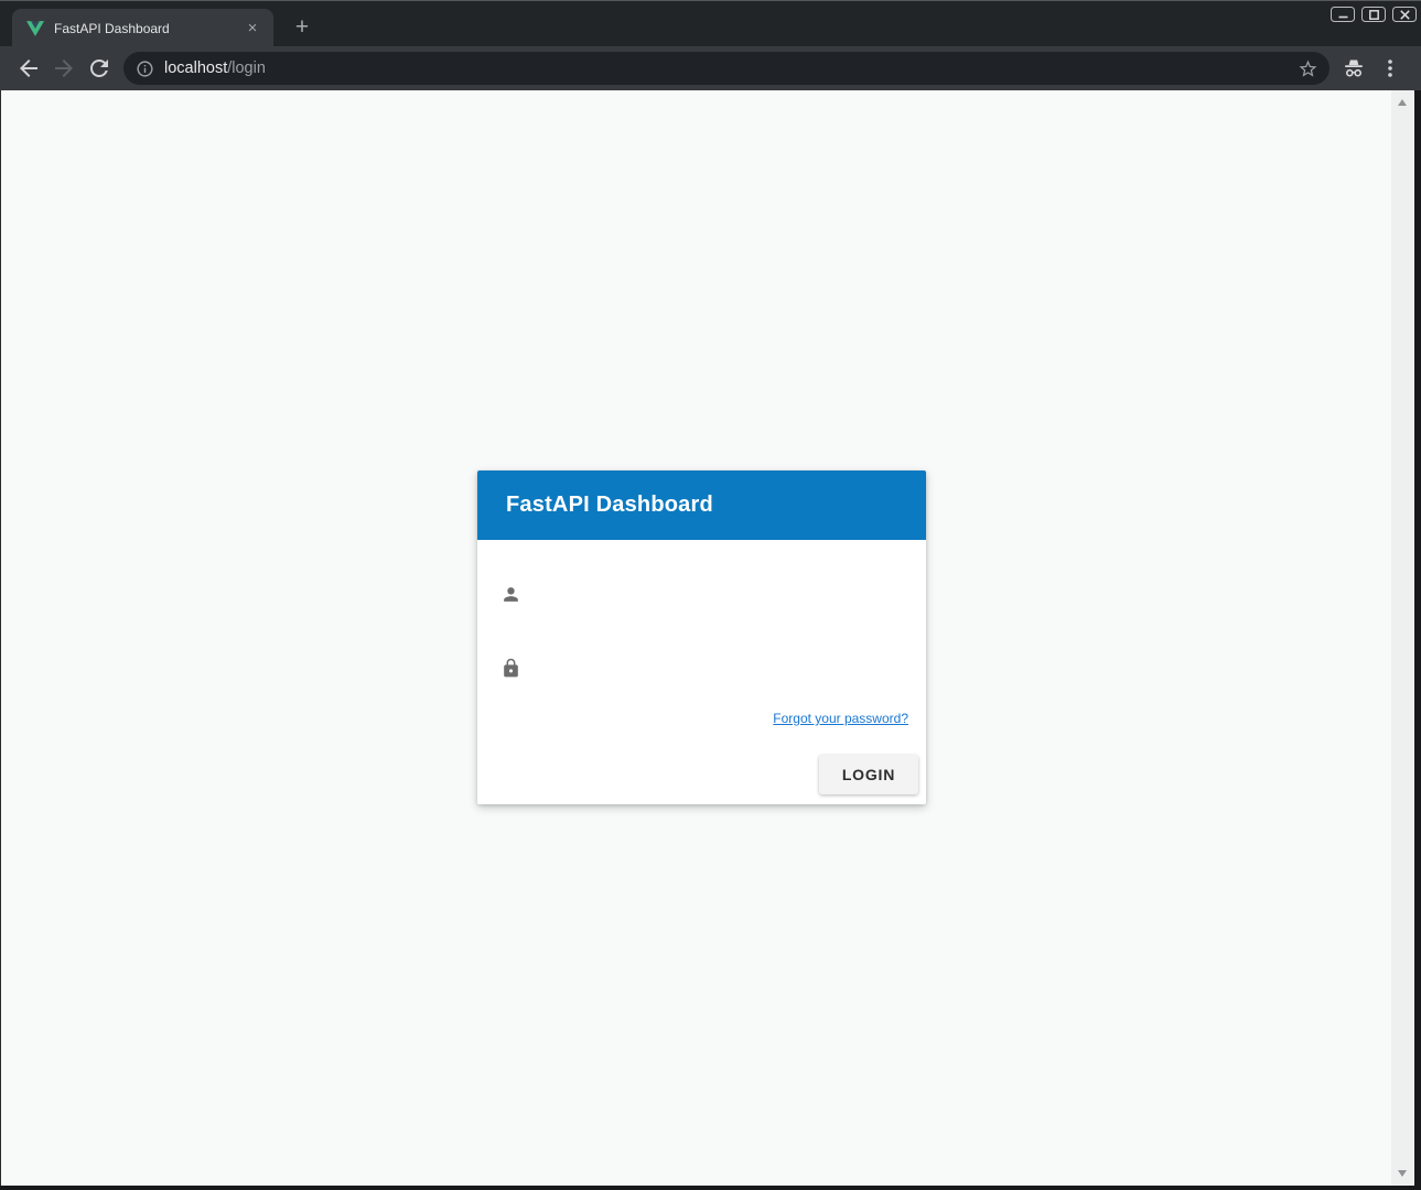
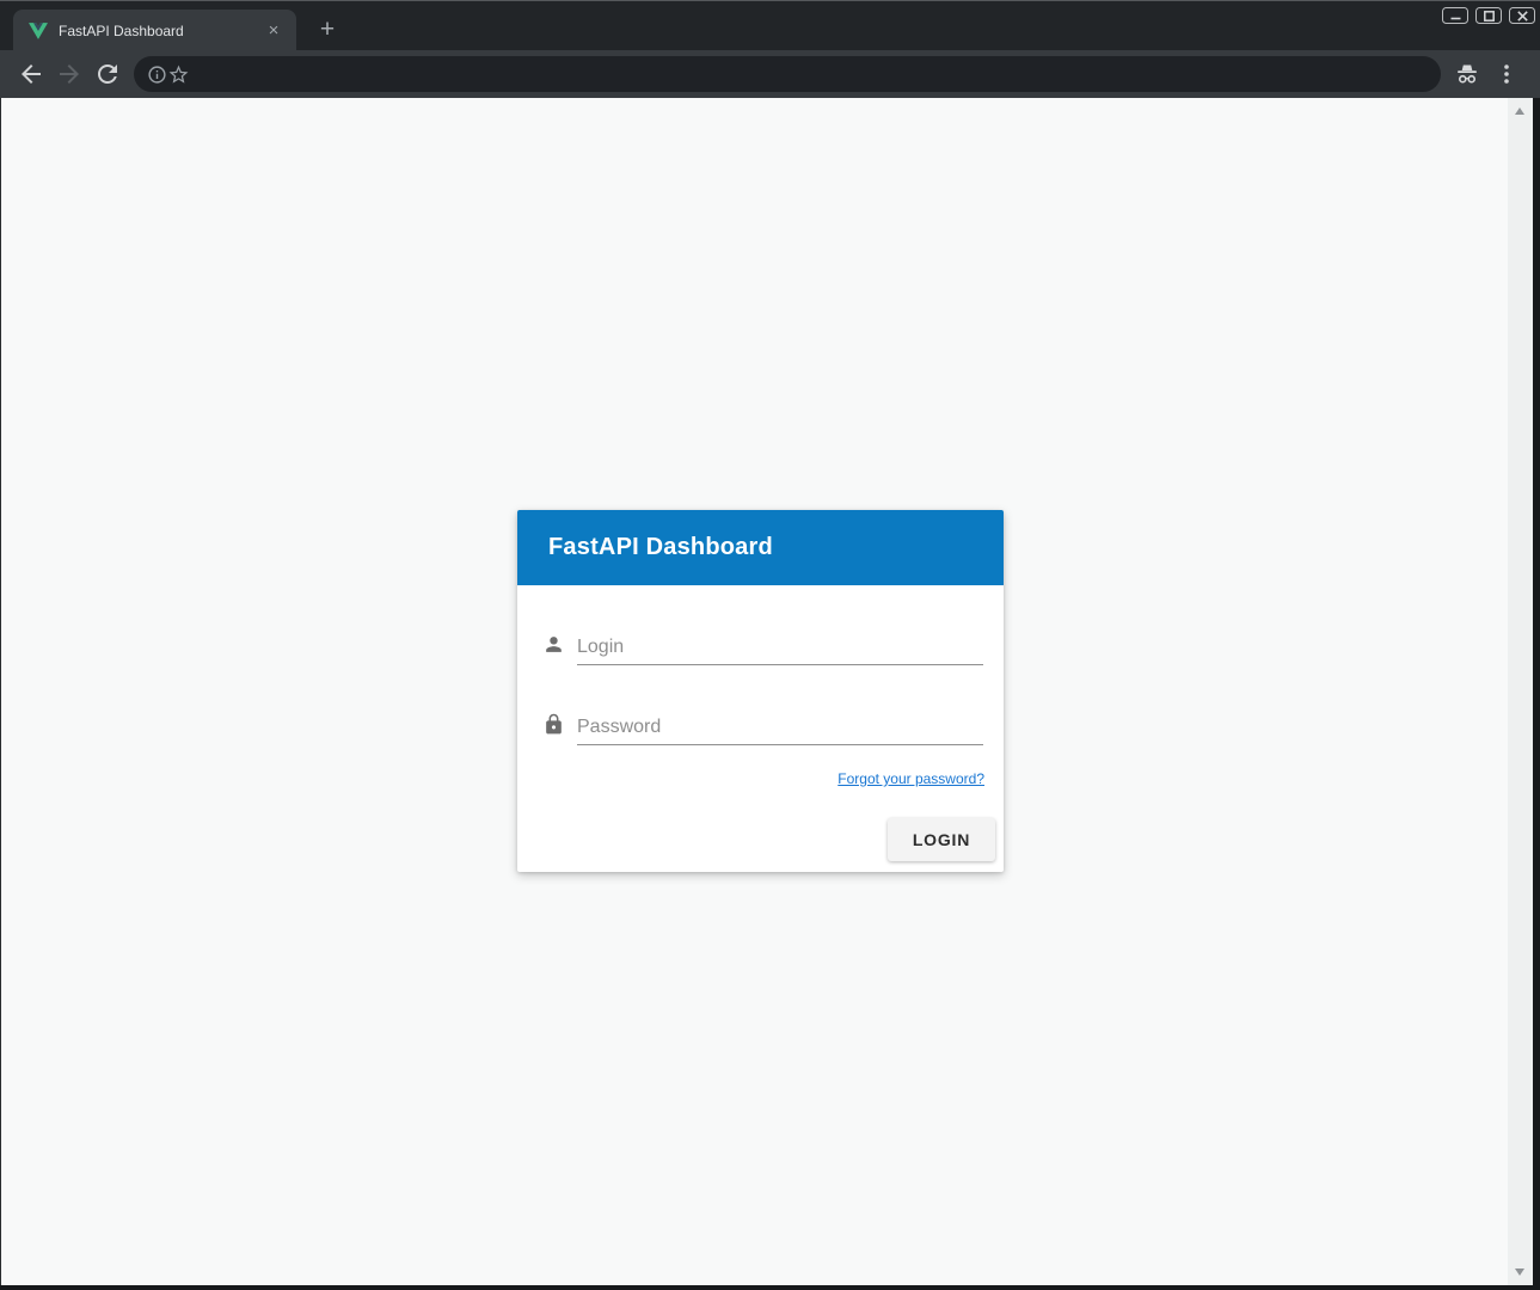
  FastAPI Dashboard
  ×
  +
- localhost/login
  FastAPI Dashboard
+ Login
+ Password
  Forgot your password?
  LOGIN
